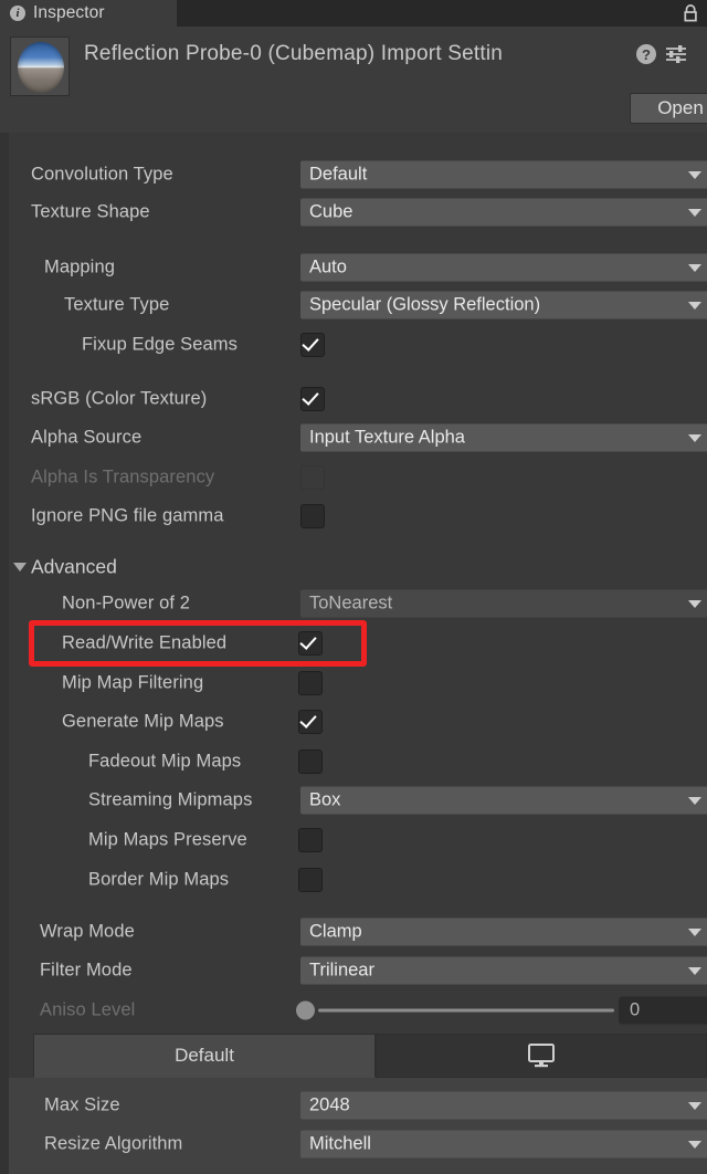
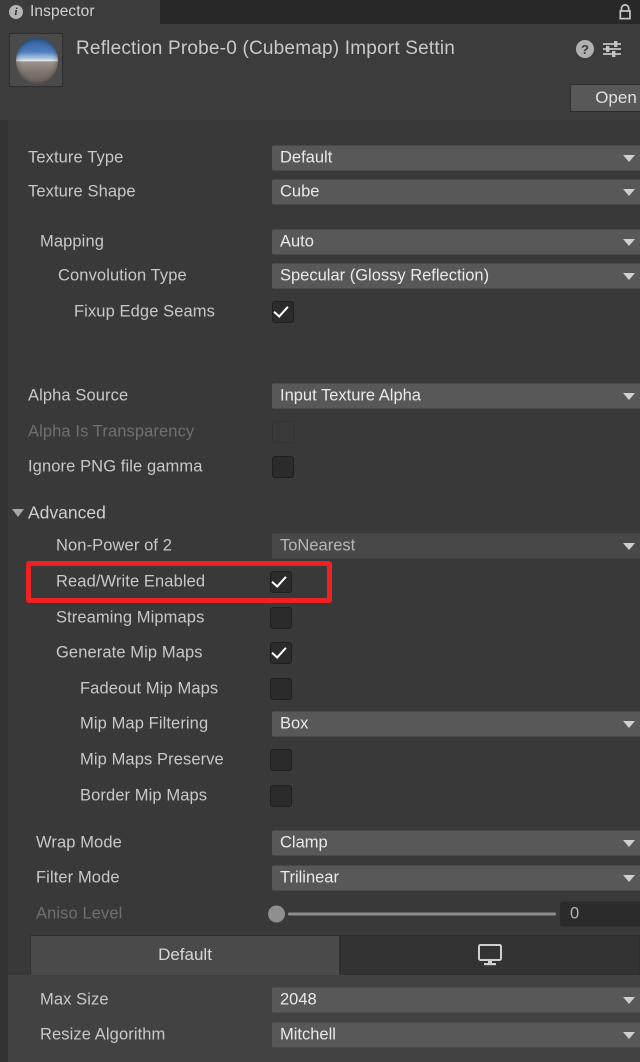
  i
  Inspector
  Reflection Probe-0 (Cubemap) Import Settin
  ?
  Open
- Convolution Type
+ Texture Type
  Default
  Texture Shape
  Cube
  Mapping
  Auto
- Texture Type
+ Convolution Type
  Specular (Glossy Reflection)
  Fixup Edge Seams
- sRGB (Color Texture)
  Alpha Source
  Input Texture Alpha
  Alpha Is Transparency
  Ignore PNG file gamma
  Advanced
  Non-Power of 2
  ToNearest
  Read/Write Enabled
- Mip Map Filtering
+ Streaming Mipmaps
  Generate Mip Maps
  Fadeout Mip Maps
- Streaming Mipmaps
+ Mip Map Filtering
  Box
  Mip Maps Preserve
  Border Mip Maps
  Wrap Mode
  Clamp
  Filter Mode
  Trilinear
  Aniso Level
  0
  Default
  Max Size
  2048
  Resize Algorithm
  Mitchell
